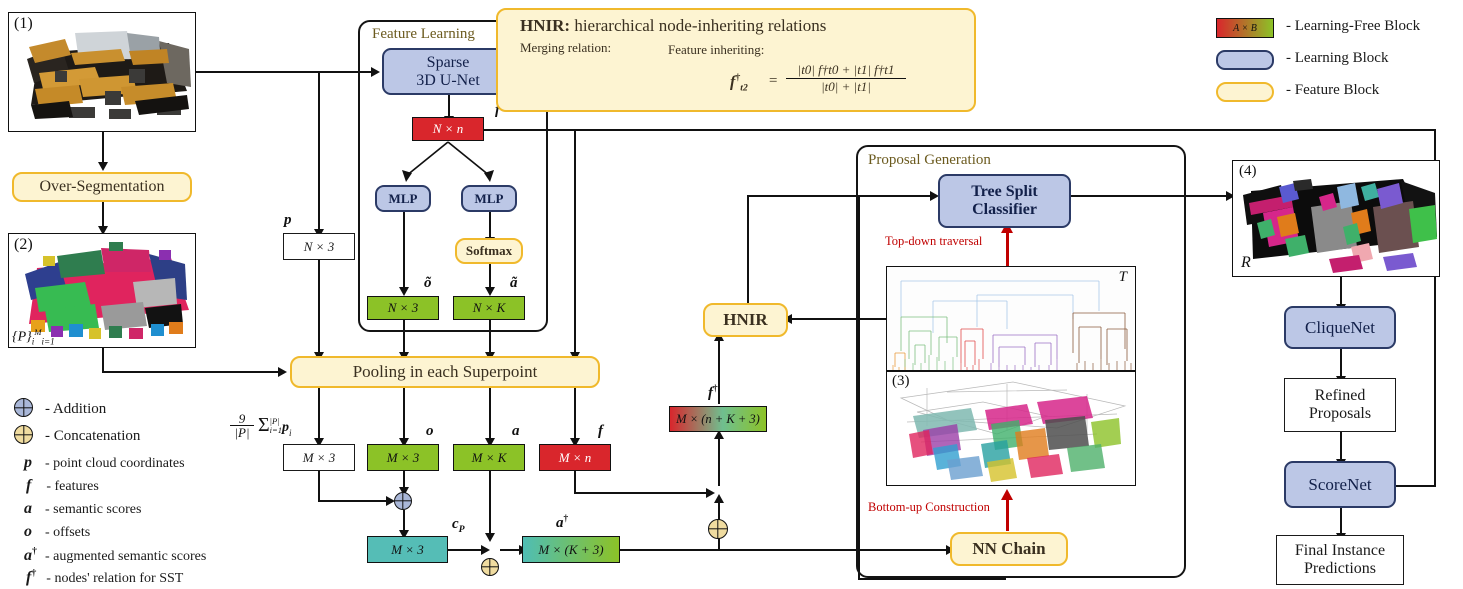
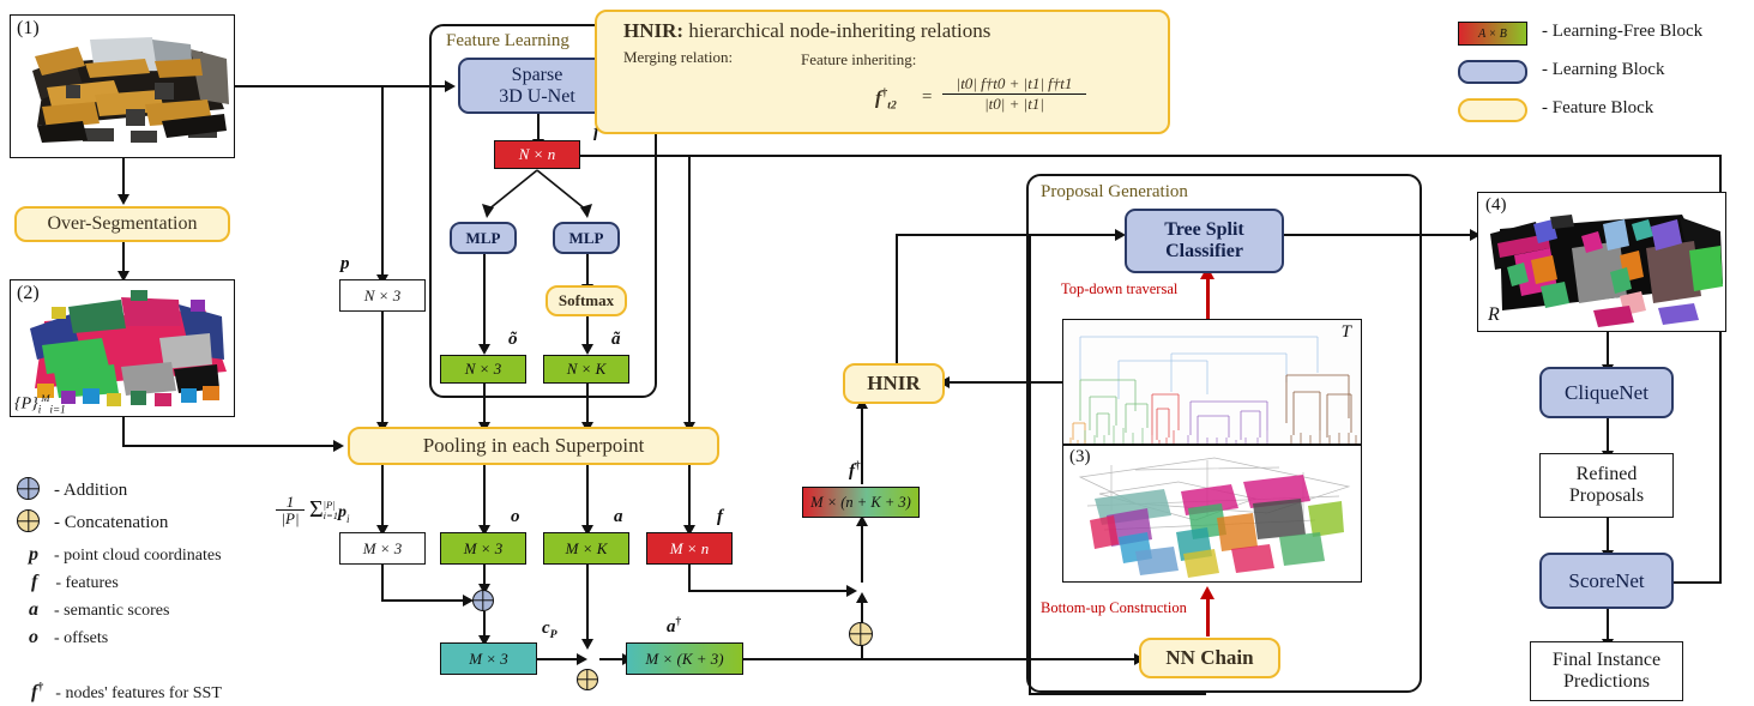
  (1)
  Over-Segmentation
  (2)
  {P}iMi=1
  Feature Learning
  Sparse
  3D U-Net
  N × n
  f̃
  MLP
  MLP
  Softmax
  N × 3
  õ
  N × K
  ã
  N × 3
  p
  Pooling in each Superpoint
- 9
+ 1
  |P|
  Σ
  |P|
  i=1
  pi
  M × 3
  M × 3
  o
  M × K
  a
  M × n
  f
  M × 3
  cP
  M × (K + 3)
  a†
  M × (n + K + 3)
  f†
  HNIR
  Proposal Generation
  Tree Split
  Classifier
  Top-down traversal
  Bottom-up Construction
  T
  (3)
  NN Chain
  HNIR: hierarchical node-inheriting relations
  Merging relation:
  Feature inheriting:
  f†t2
  =
  |t0| f†t0 + |t1| f†t1
  |t0| + |t1|
  A × B
  - Learning-Free Block
  - Learning Block
  - Feature Block
  (4)
  R
  CliqueNet
  Refined
  Proposals
  ScoreNet
  Final Instance
  Predictions
  - Addition
  - Concatenation
  p - point cloud coordinates
  f - features
  a - semantic scores
  o - offsets
- a† - augmented semantic scores
- f† - nodes' relation for SST
+ f† - nodes' features for SST
